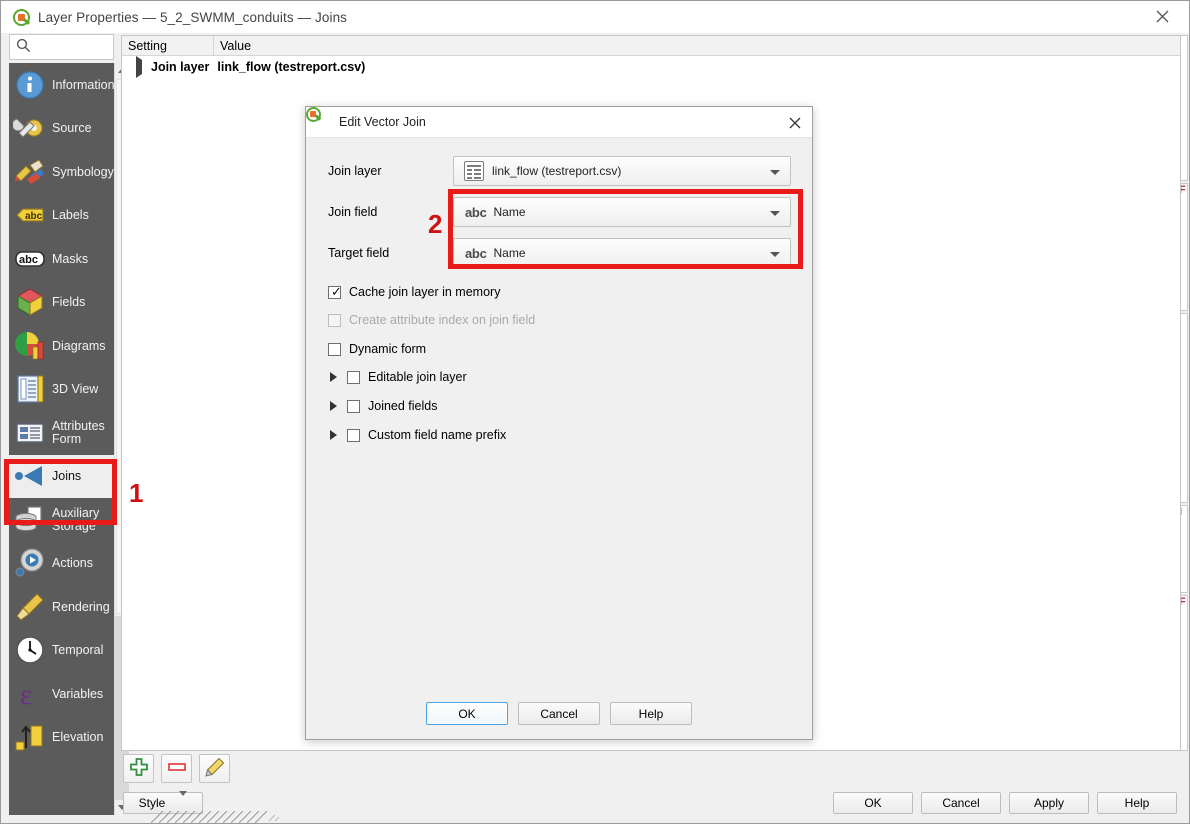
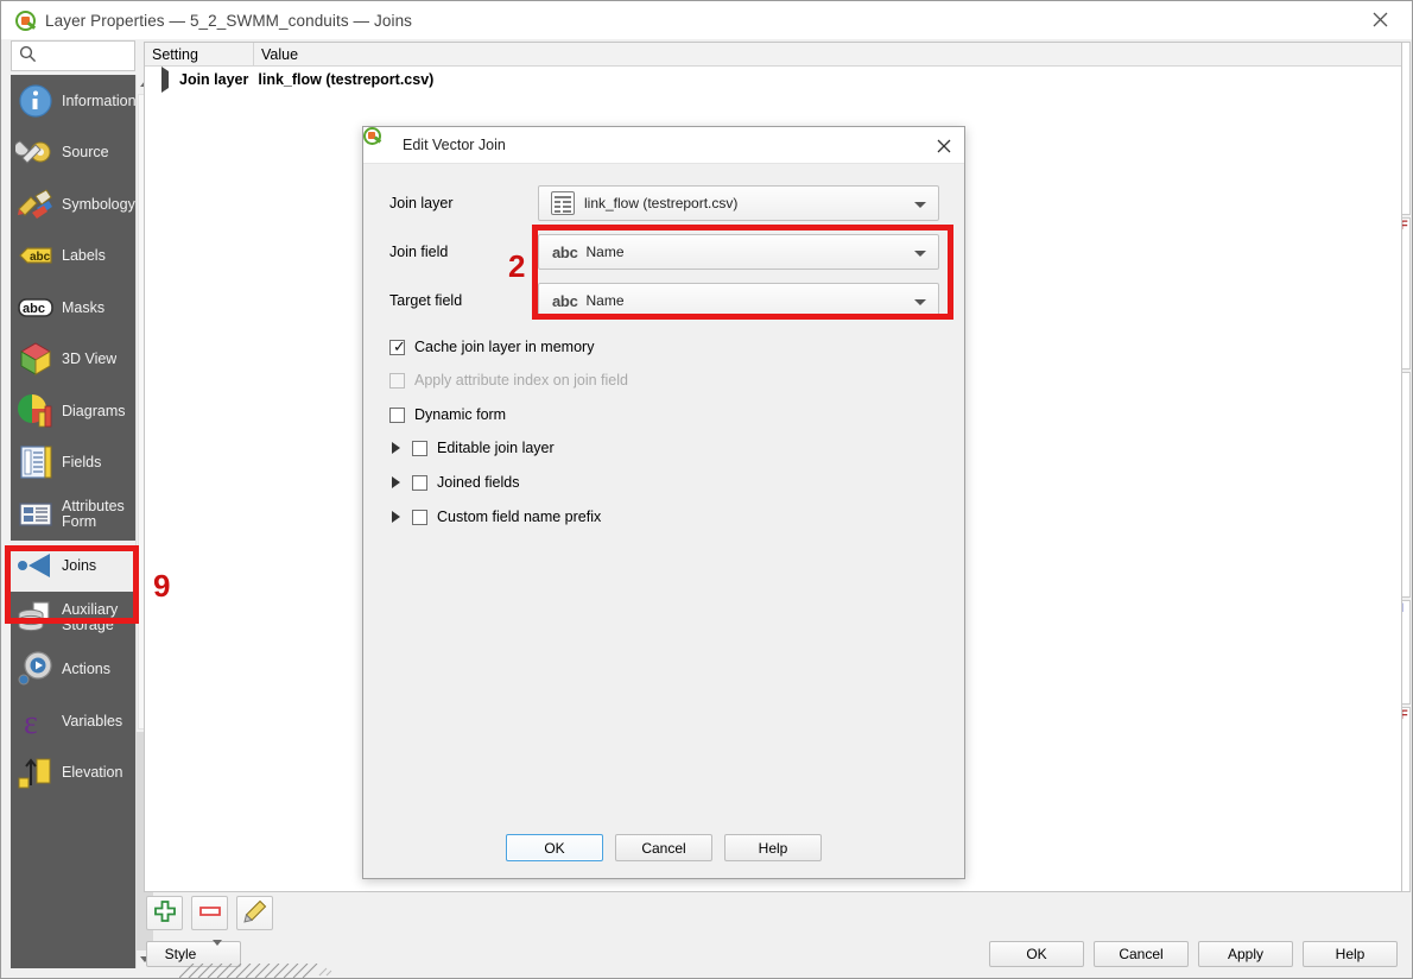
  Layer Properties — 5_2_SWMM_conduits — Joins
  F
  F
  Information
  Source
  Symbology
  abc
  Labels
  abc
  Masks
- Fields
+ 3D View
  Diagrams
- 3D View
+ Fields
  Attributes Form
  Joins
  Auxiliary Storage
  Actions
- Rendering
- Temporal
  ε
  Variables
  Elevation
  Setting
  Value
  Join layer
  link_flow (testreport.csv)
  Style
  OK
  Cancel
  Apply
  Help
  Edit Vector Join
  Join layer
  link_flow (testreport.csv)
  Join field
  abc
  Name
  Target field
  abc
  Name
  ✓
  Cache join layer in memory
- Create attribute index on join field
+ Apply attribute index on join field
  Dynamic form
  Editable join layer
  Joined fields
  Custom field name prefix
  OK
  Cancel
  Help
- 1
+ 9
  2
